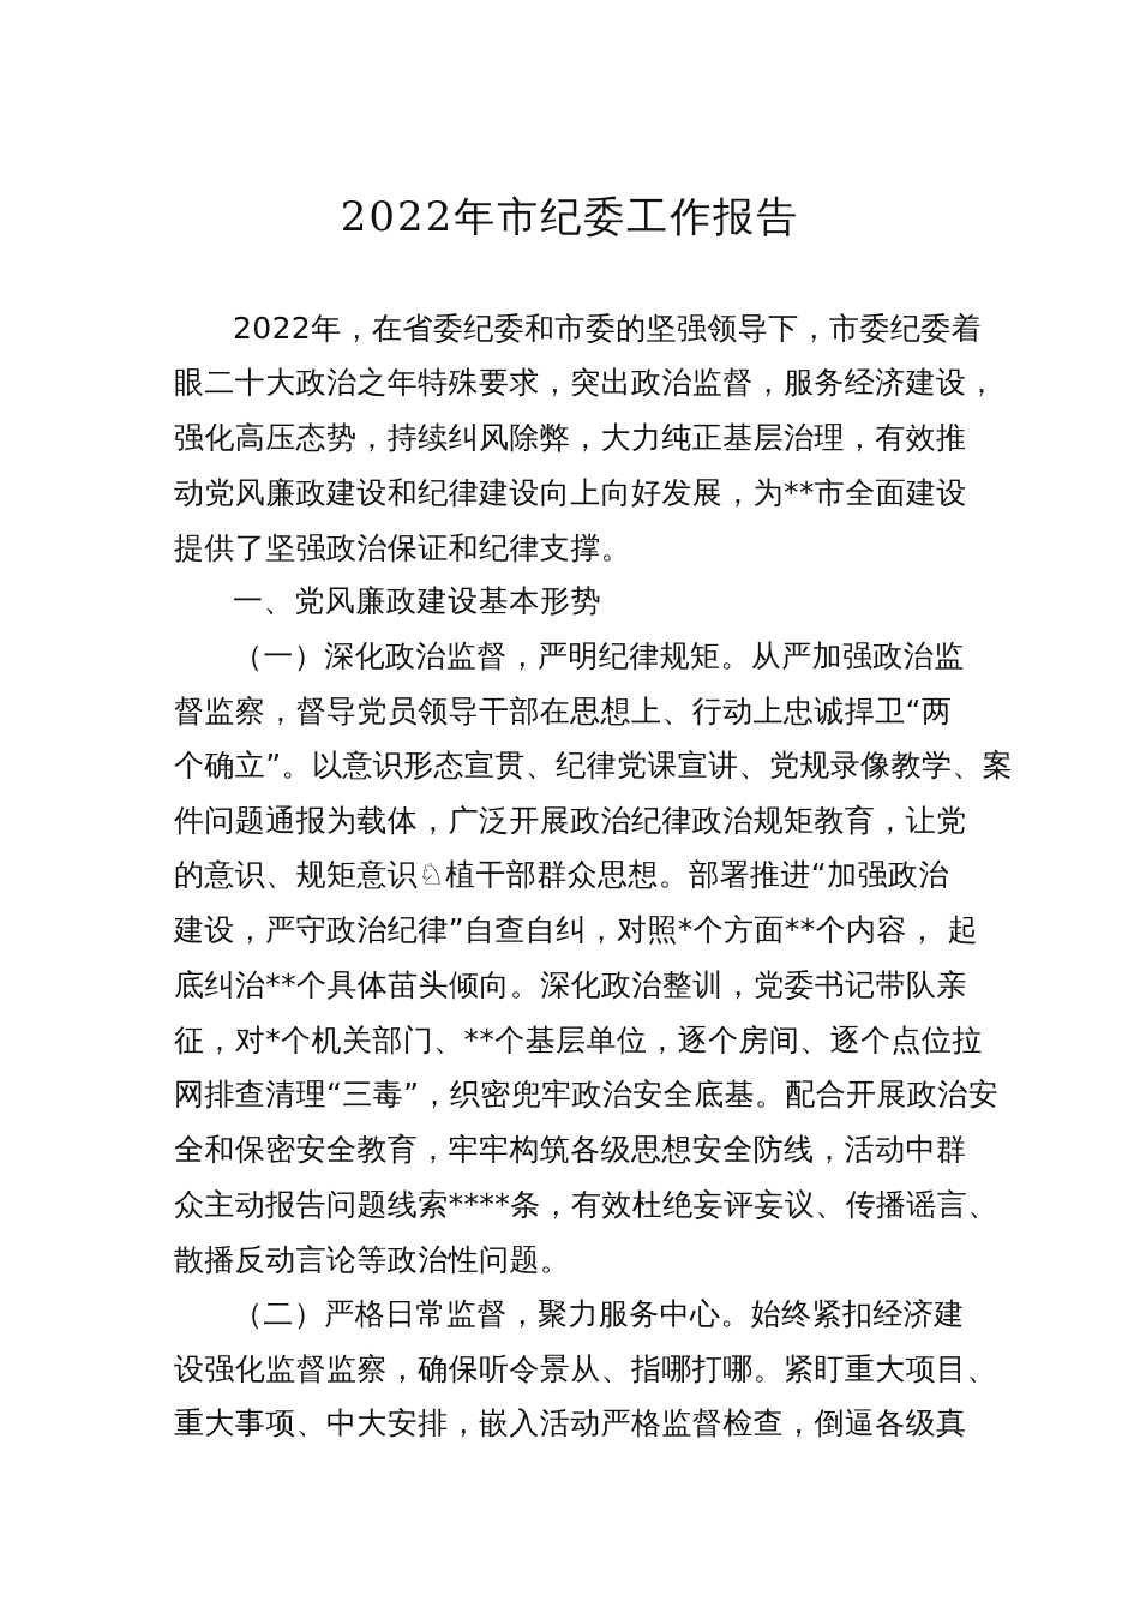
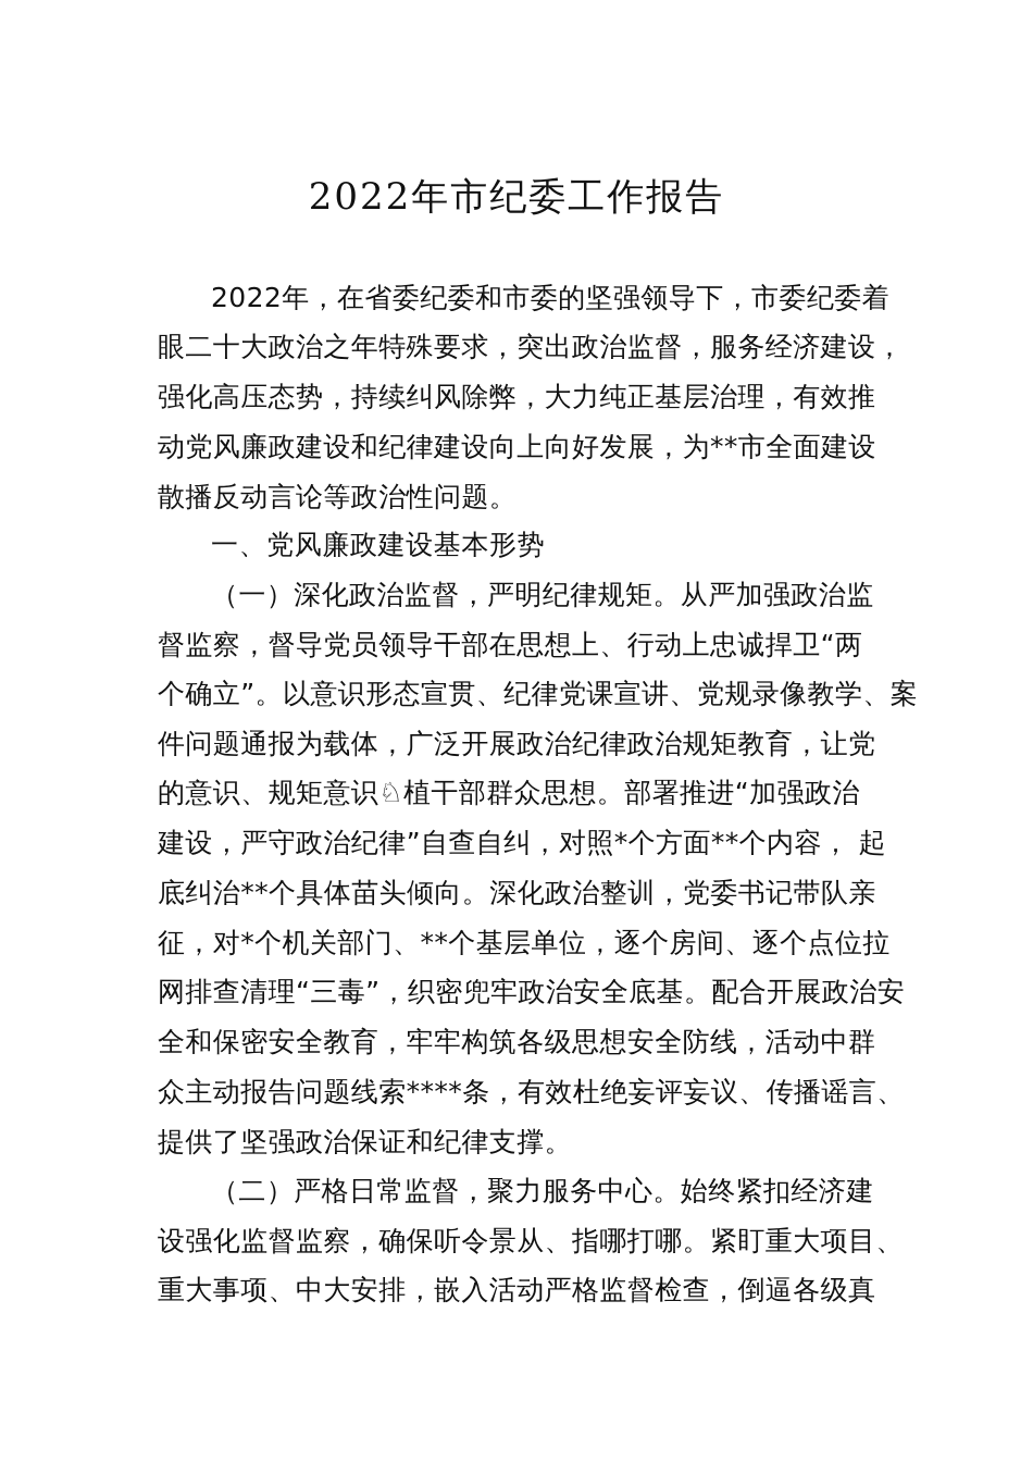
  2022年市纪委工作报告
  2022年，在省委纪委和市委的坚强领导下，市委纪委着
  眼二十大政治之年特殊要求，突出政治监督，服务经济建设，
  强化高压态势，持续纠风除弊，大力纯正基层治理，有效推
  动党风廉政建设和纪律建设向上向好发展，为**市全面建设
- 提供了坚强政治保证和纪律支撑。
+ 散播反动言论等政治性问题。
  一、党风廉政建设基本形势
  （一）深化政治监督，严明纪律规矩。从严加强政治监
  督监察，督导党员领导干部在思想上、行动上忠诚捍卫“两
  个确立”。以意识形态宣贯、纪律党课宣讲、党规录像教学、案
  件问题通报为载体，广泛开展政治纪律政治规矩教育，让党
  的意识、规矩意识♘植干部群众思想。部署推进“加强政治
  建设，严守政治纪律”自查自纠，对照*个方面**个内容， 起
  底纠治**个具体苗头倾向。深化政治整训，党委书记带队亲
  征，对*个机关部门、**个基层单位，逐个房间、逐个点位拉
  网排查清理“三毒”，织密兜牢政治安全底基。配合开展政治安
  全和保密安全教育，牢牢构筑各级思想安全防线，活动中群
  众主动报告问题线索****条，有效杜绝妄评妄议、传播谣言、
- 散播反动言论等政治性问题。
+ 提供了坚强政治保证和纪律支撑。
  （二）严格日常监督，聚力服务中心。始终紧扣经济建
  设强化监督监察，确保听令景从、指哪打哪。紧盯重大项目、
  重大事项、中大安排，嵌入活动严格监督检查，倒逼各级真
